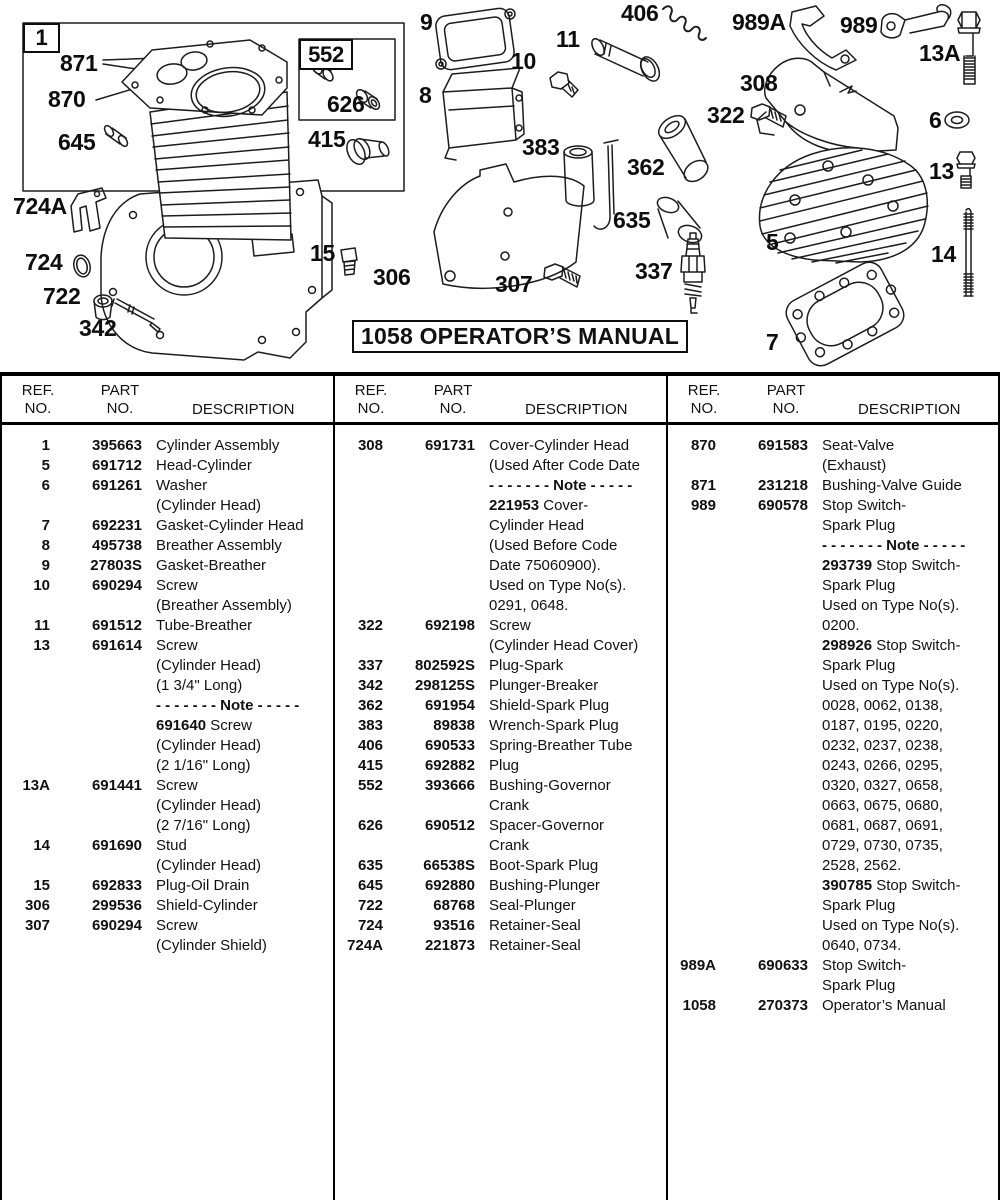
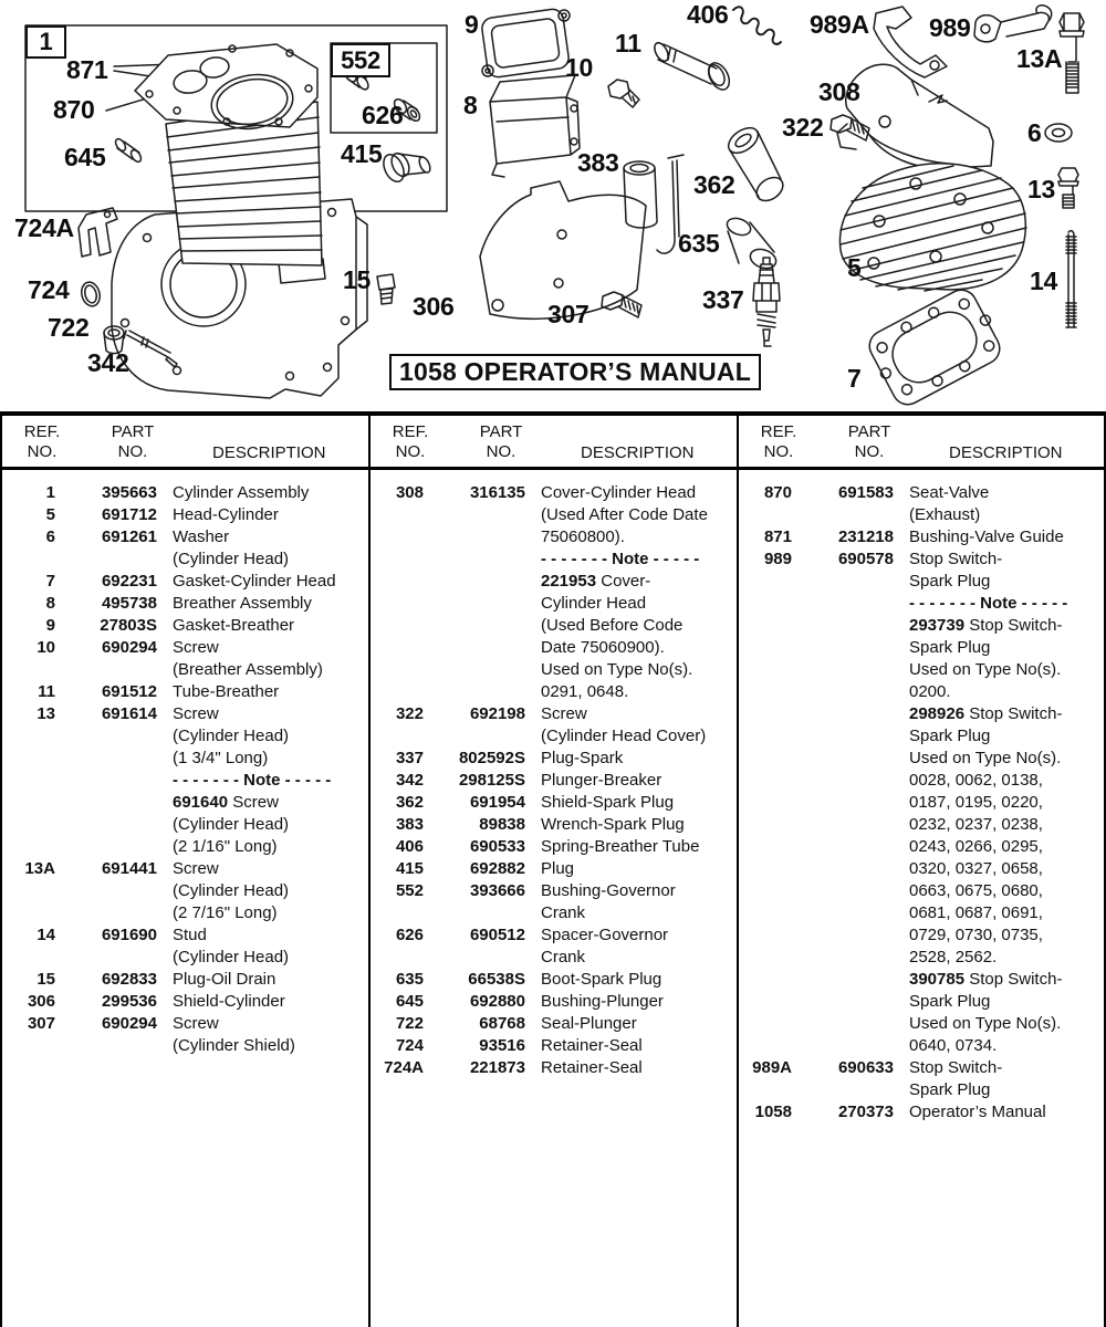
  1058 OPERATOR’S MANUAL
  1
  552
  871
  870
  645
  724A
  724
  722
  342
  15
  306
  307
  626
  415
  9
  10
  8
  11
  406
  383
  362
  635
  337
  989A
  989
  13A
  308
  322
  6
  13
  5
  7
  14
  REF.
  NO.
  PART
  NO.
  DESCRIPTION
  1
  395663
  Cylinder Assembly
  5
  691712
  Head-Cylinder
  6
  691261
  Washer
  (Cylinder Head)
  7
  692231
  Gasket-Cylinder Head
  8
  495738
  Breather Assembly
  9
  27803S
  Gasket-Breather
  10
  690294
  Screw
  (Breather Assembly)
  11
  691512
  Tube-Breather
  13
  691614
  Screw
  (Cylinder Head)
  (1 3/4" Long)
  - - - - - - - Note - - - - -
  691640 Screw
  (Cylinder Head)
  (2 1/16" Long)
  13A
  691441
  Screw
  (Cylinder Head)
  (2 7/16" Long)
  14
  691690
  Stud
  (Cylinder Head)
  15
  692833
  Plug-Oil Drain
  306
  299536
  Shield-Cylinder
  307
  690294
  Screw
  (Cylinder Shield)
  REF.
  NO.
  PART
  NO.
  DESCRIPTION
  308
- 691731
+ 316135
  Cover-Cylinder Head
  (Used After Code Date
+ 75060800).
  - - - - - - - Note - - - - -
  221953 Cover-
  Cylinder Head
  (Used Before Code
  Date 75060900).
  Used on Type No(s).
  0291, 0648.
  322
  692198
  Screw
  (Cylinder Head Cover)
  337
  802592S
  Plug-Spark
  342
  298125S
  Plunger-Breaker
  362
  691954
  Shield-Spark Plug
  383
  89838
  Wrench-Spark Plug
  406
  690533
  Spring-Breather Tube
  415
  692882
  Plug
  552
  393666
  Bushing-Governor
  Crank
  626
  690512
  Spacer-Governor
  Crank
  635
  66538S
  Boot-Spark Plug
  645
  692880
  Bushing-Plunger
  722
  68768
  Seal-Plunger
  724
  93516
  Retainer-Seal
  724A
  221873
  Retainer-Seal
  REF.
  NO.
  PART
  NO.
  DESCRIPTION
  870
  691583
  Seat-Valve
  (Exhaust)
  871
  231218
  Bushing-Valve Guide
  989
  690578
  Stop Switch-
  Spark Plug
  - - - - - - - Note - - - - -
  293739 Stop Switch-
  Spark Plug
  Used on Type No(s).
  0200.
  298926 Stop Switch-
  Spark Plug
  Used on Type No(s).
  0028, 0062, 0138,
  0187, 0195, 0220,
  0232, 0237, 0238,
  0243, 0266, 0295,
  0320, 0327, 0658,
  0663, 0675, 0680,
  0681, 0687, 0691,
  0729, 0730, 0735,
  2528, 2562.
  390785 Stop Switch-
  Spark Plug
  Used on Type No(s).
  0640, 0734.
  989A
  690633
  Stop Switch-
  Spark Plug
  1058
  270373
  Operator’s Manual
